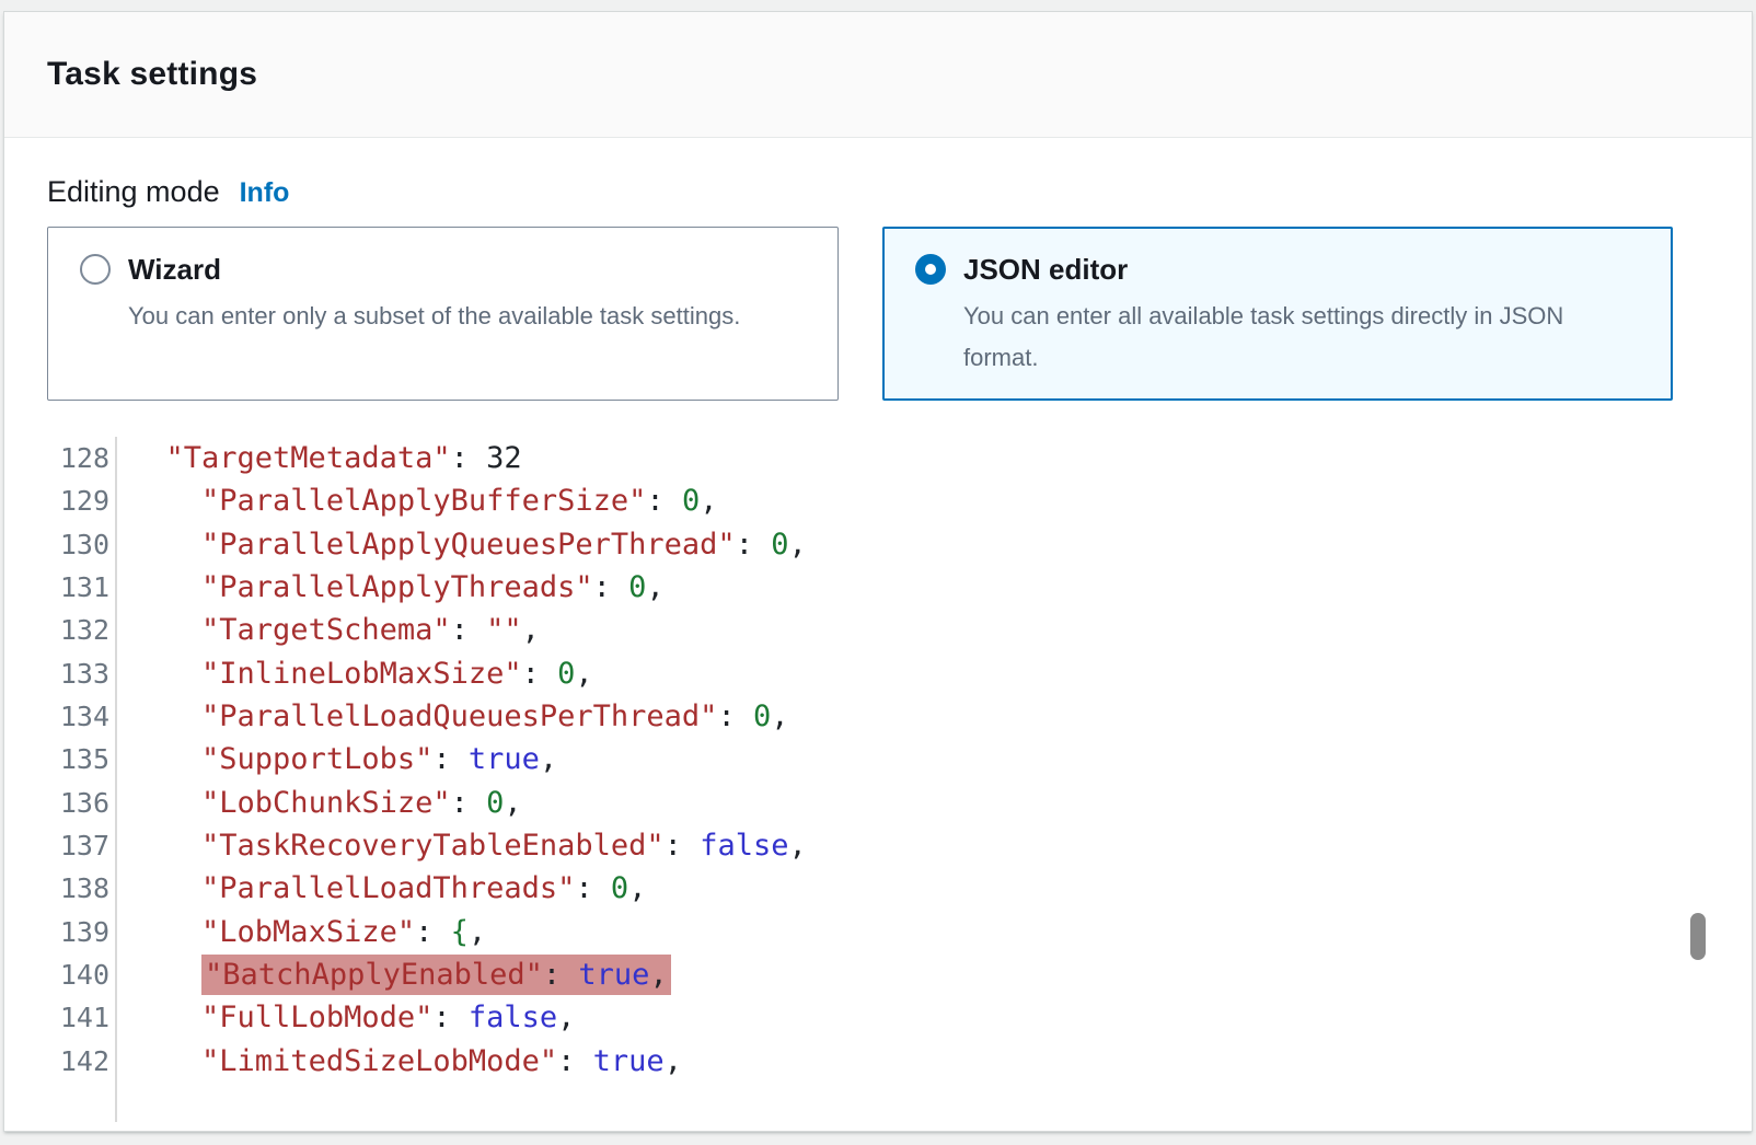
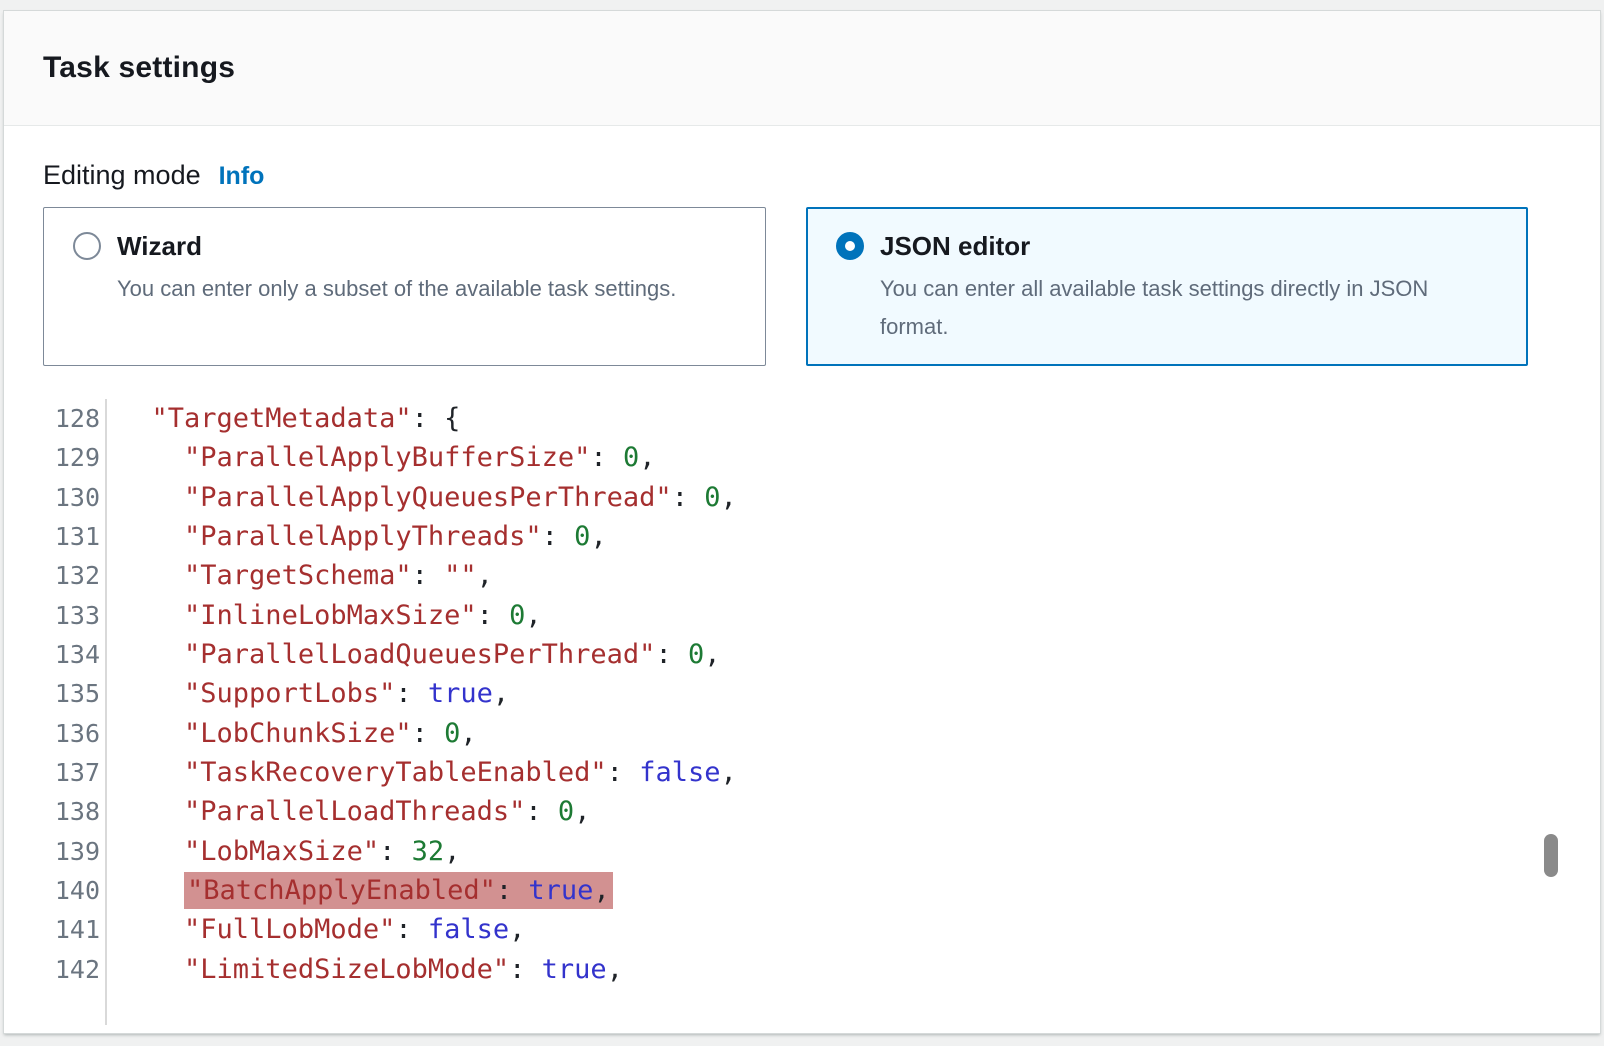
  Task settings
  Editing mode Info
  Wizard
  You can enter only a subset of the available task settings.
  JSON editor
  You can enter all available task settings directly in JSON format.
  128
- "TargetMetadata": 32
+ "TargetMetadata": {
  129
  "ParallelApplyBufferSize": 0,
  130
  "ParallelApplyQueuesPerThread": 0,
  131
  "ParallelApplyThreads": 0,
  132
  "TargetSchema": "",
  133
  "InlineLobMaxSize": 0,
  134
  "ParallelLoadQueuesPerThread": 0,
  135
  "SupportLobs": true,
  136
  "LobChunkSize": 0,
  137
  "TaskRecoveryTableEnabled": false,
  138
  "ParallelLoadThreads": 0,
  139
- "LobMaxSize": {,
+ "LobMaxSize": 32,
  140
  "BatchApplyEnabled": true,
  141
  "FullLobMode": false,
  142
  "LimitedSizeLobMode": true,
